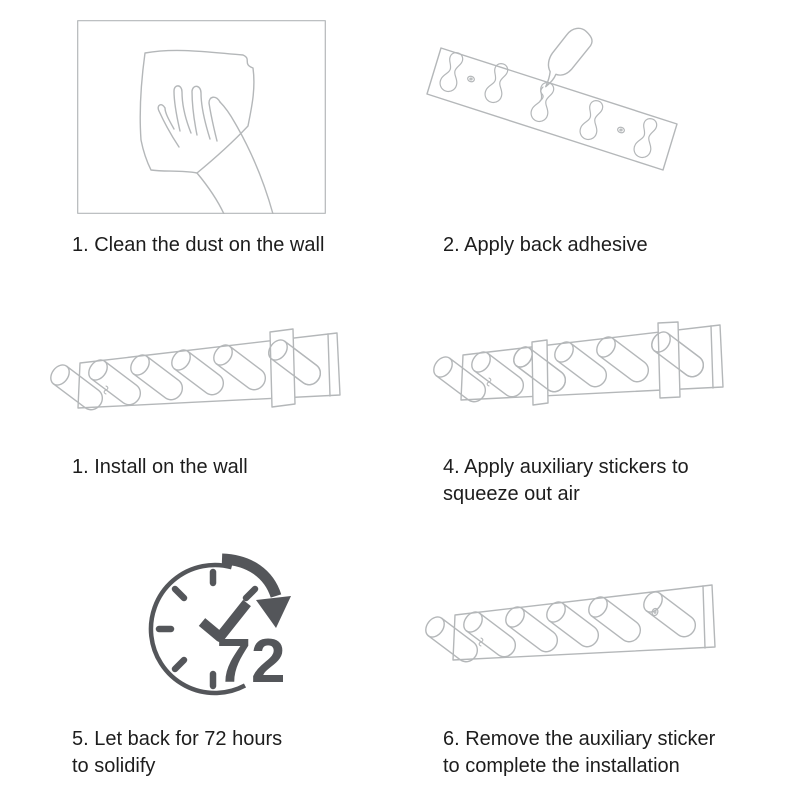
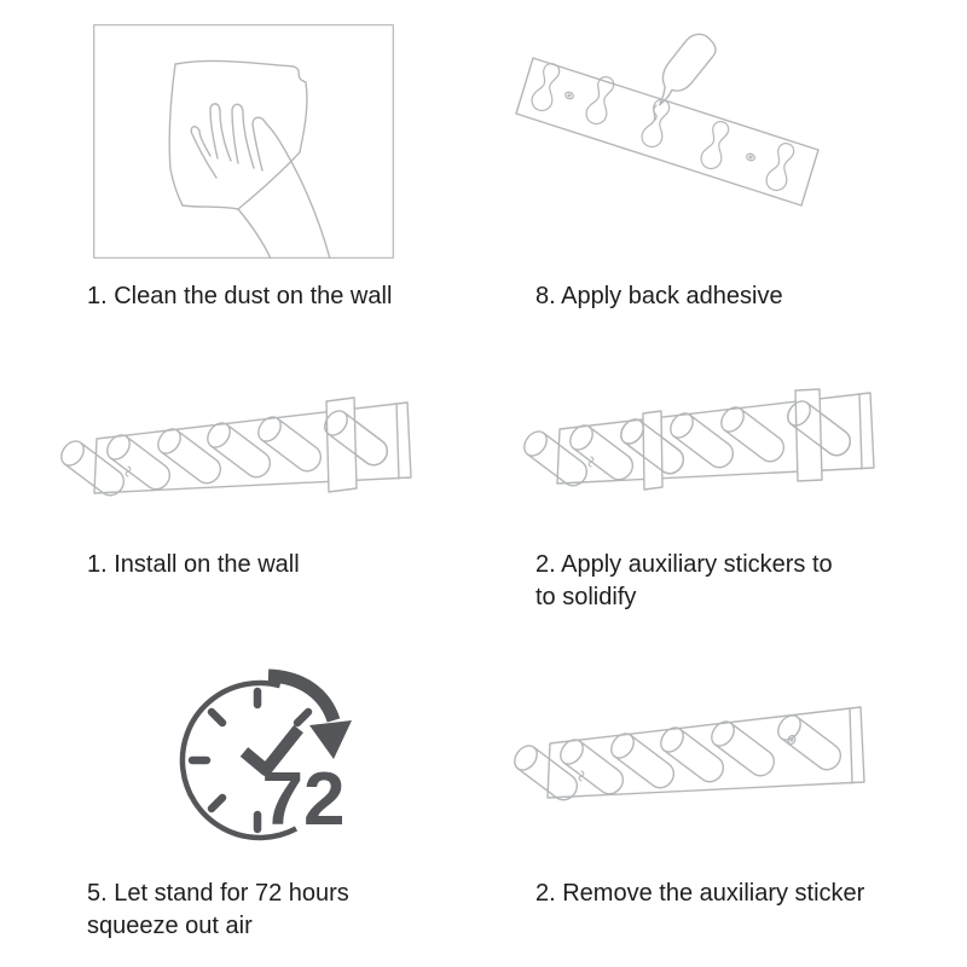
  1. Clean the dust on the wall
- 2. Apply back adhesive
+ 8. Apply back adhesive
  1. Install on the wall
- 4. Apply auxiliary stickers to
+ 2. Apply auxiliary stickers to
- squeeze out air
+ to solidify
  72
- 5. Let back for 72 hours
+ 5. Let stand for 72 hours
- to solidify
+ squeeze out air
- 6. Remove the auxiliary sticker
+ 2. Remove the auxiliary sticker
- to complete the installation
